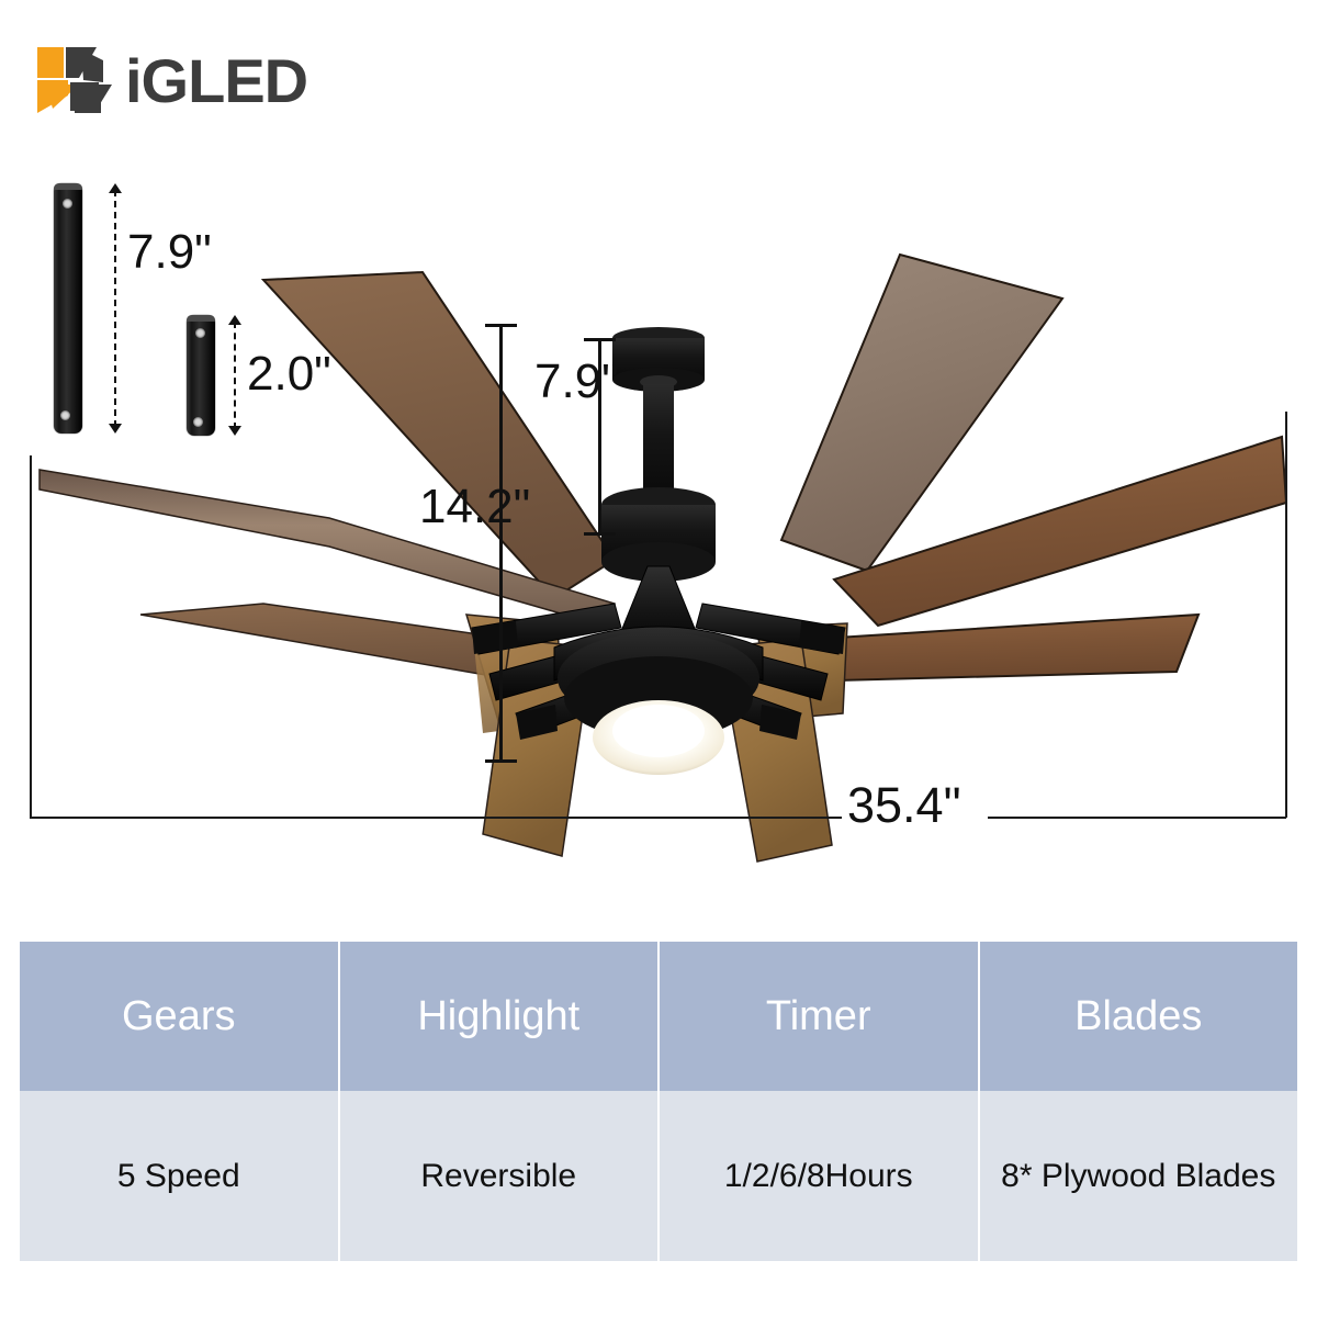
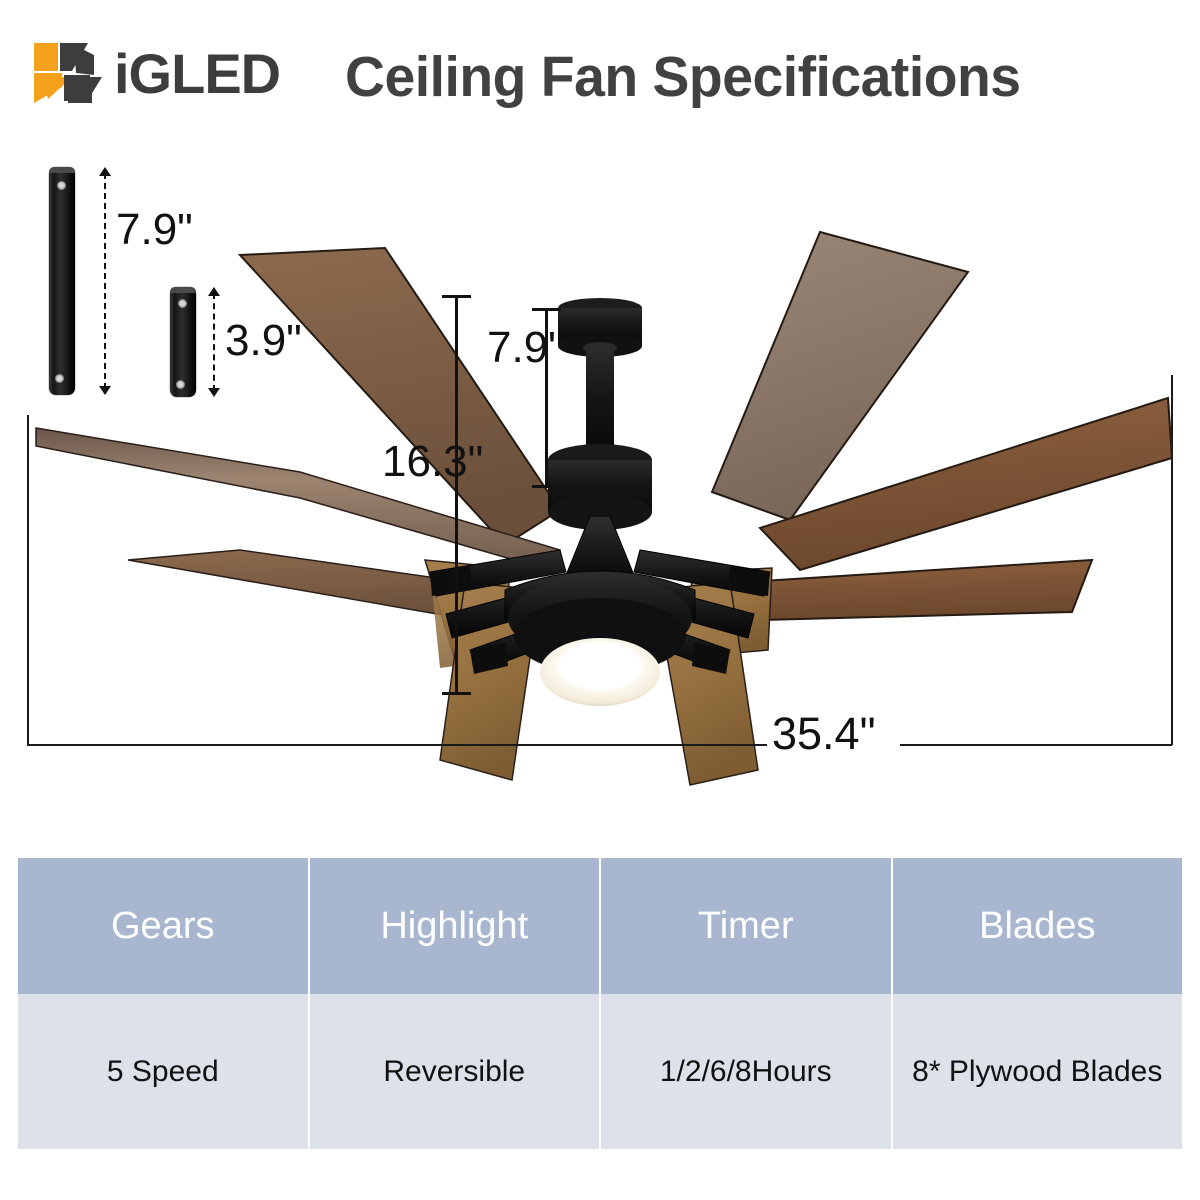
  iGLED
+ Ceiling Fan Specifications
  7.9"
- 2.0"
+ 3.9"
  7.9"
- 14.2"
+ 16.3"
  35.4"
  Gears	Highlight	Timer	Blades
  5 Speed	Reversible	1/2/6/8Hours	8* Plywood Blades
